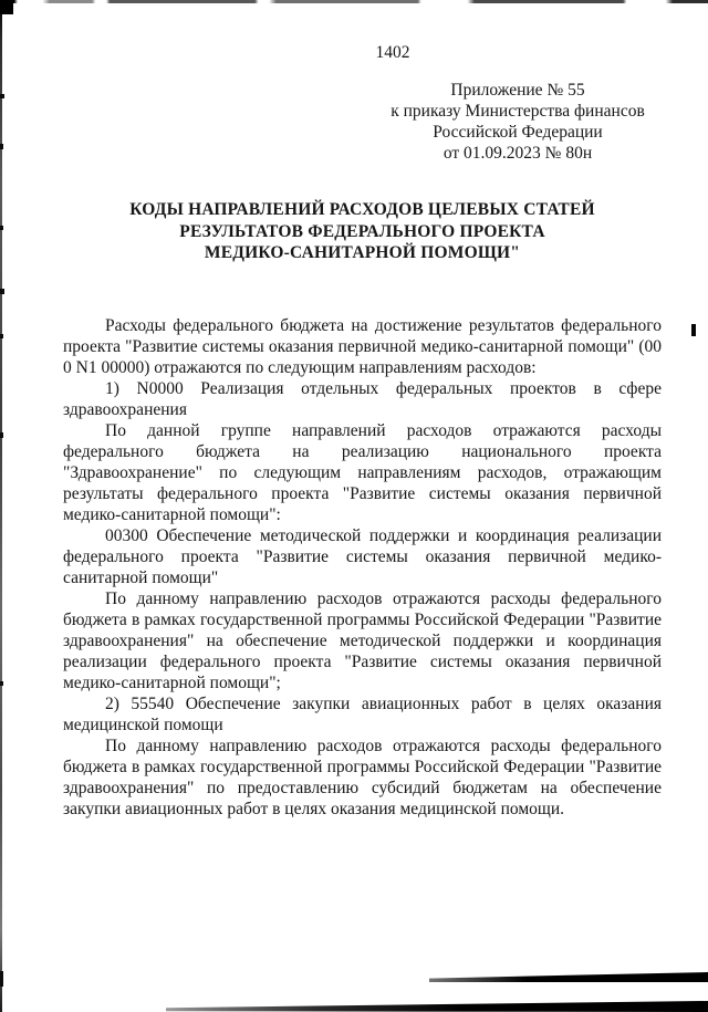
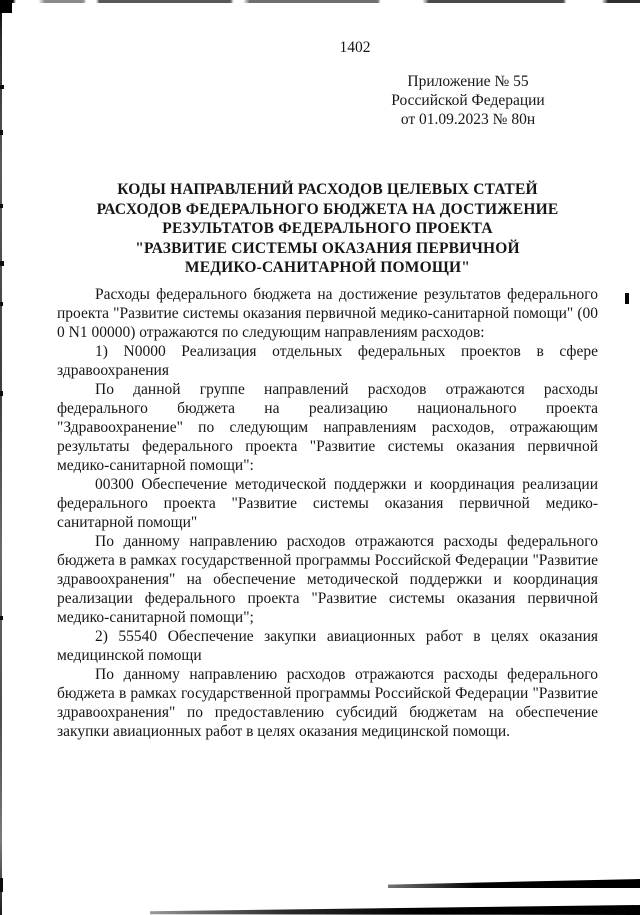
  1402
  Приложение № 55
- к приказу Министерства финансов
  Российской Федерации
  от 01.09.2023 № 80н
  КОДЫ НАПРАВЛЕНИЙ РАСХОДОВ ЦЕЛЕВЫХ СТАТЕЙ
+ РАСХОДОВ ФЕДЕРАЛЬНОГО БЮДЖЕТА НА ДОСТИЖЕНИЕ
  РЕЗУЛЬТАТОВ ФЕДЕРАЛЬНОГО ПРОЕКТА
+ "РАЗВИТИЕ СИСТЕМЫ ОКАЗАНИЯ ПЕРВИЧНОЙ
  МЕДИКО-САНИТАРНОЙ ПОМОЩИ"
  Расходы федерального бюджета на достижение результатов федерального проекта "Развитие системы оказания первичной медико-санитарной помощи" (00 0 N1 00000) отражаются по следующим направлениям расходов:
  1) N0000 Реализация отдельных федеральных проектов в сфере здравоохранения
  По данной группе направлений расходов отражаются расходы федерального бюджета на реализацию национального проекта "Здравоохранение" по следующим направлениям расходов, отражающим результаты федерального проекта "Развитие системы оказания первичной медико-санитарной помощи":
  00300 Обеспечение методической поддержки и координация реализации федерального проекта "Развитие системы оказания первичной медико-санитарной помощи"
  По данному направлению расходов отражаются расходы федерального бюджета в рамках государственной программы Российской Федерации "Развитие здравоохранения" на обеспечение методической поддержки и координация реализации федерального проекта "Развитие системы оказания первичной медико-санитарной помощи";
  2) 55540 Обеспечение закупки авиационных работ в целях оказания медицинской помощи
  По данному направлению расходов отражаются расходы федерального бюджета в рамках государственной программы Российской Федерации "Развитие здравоохранения" по предоставлению субсидий бюджетам на обеспечение закупки авиационных работ в целях оказания медицинской помощи.
